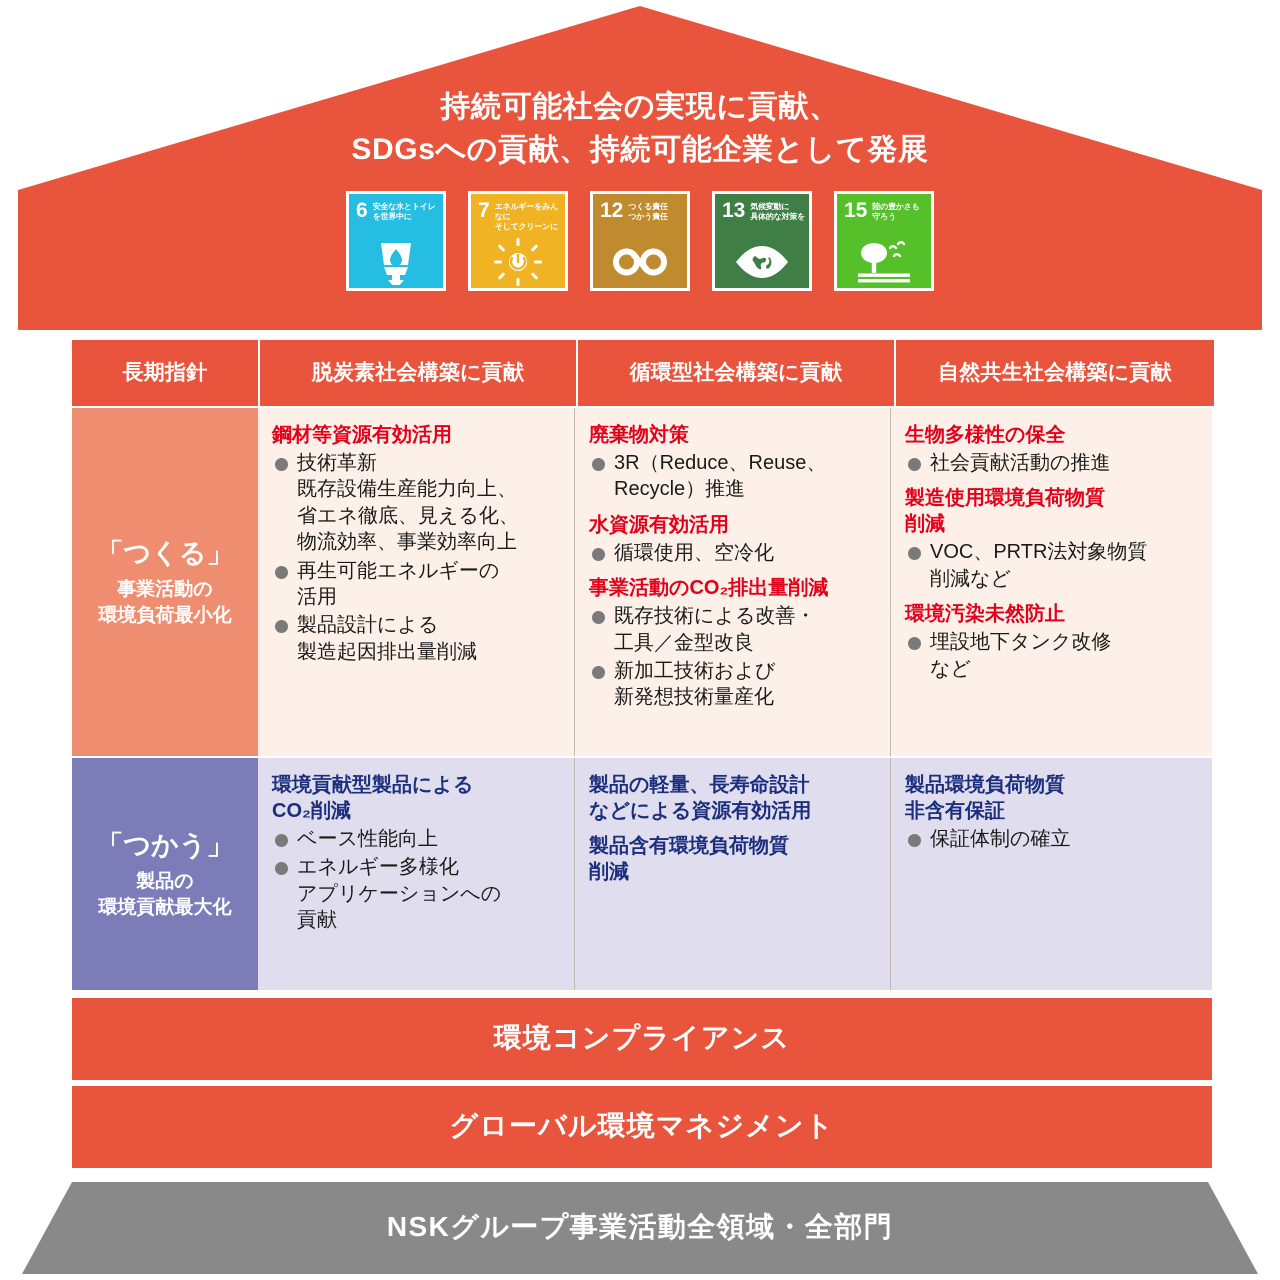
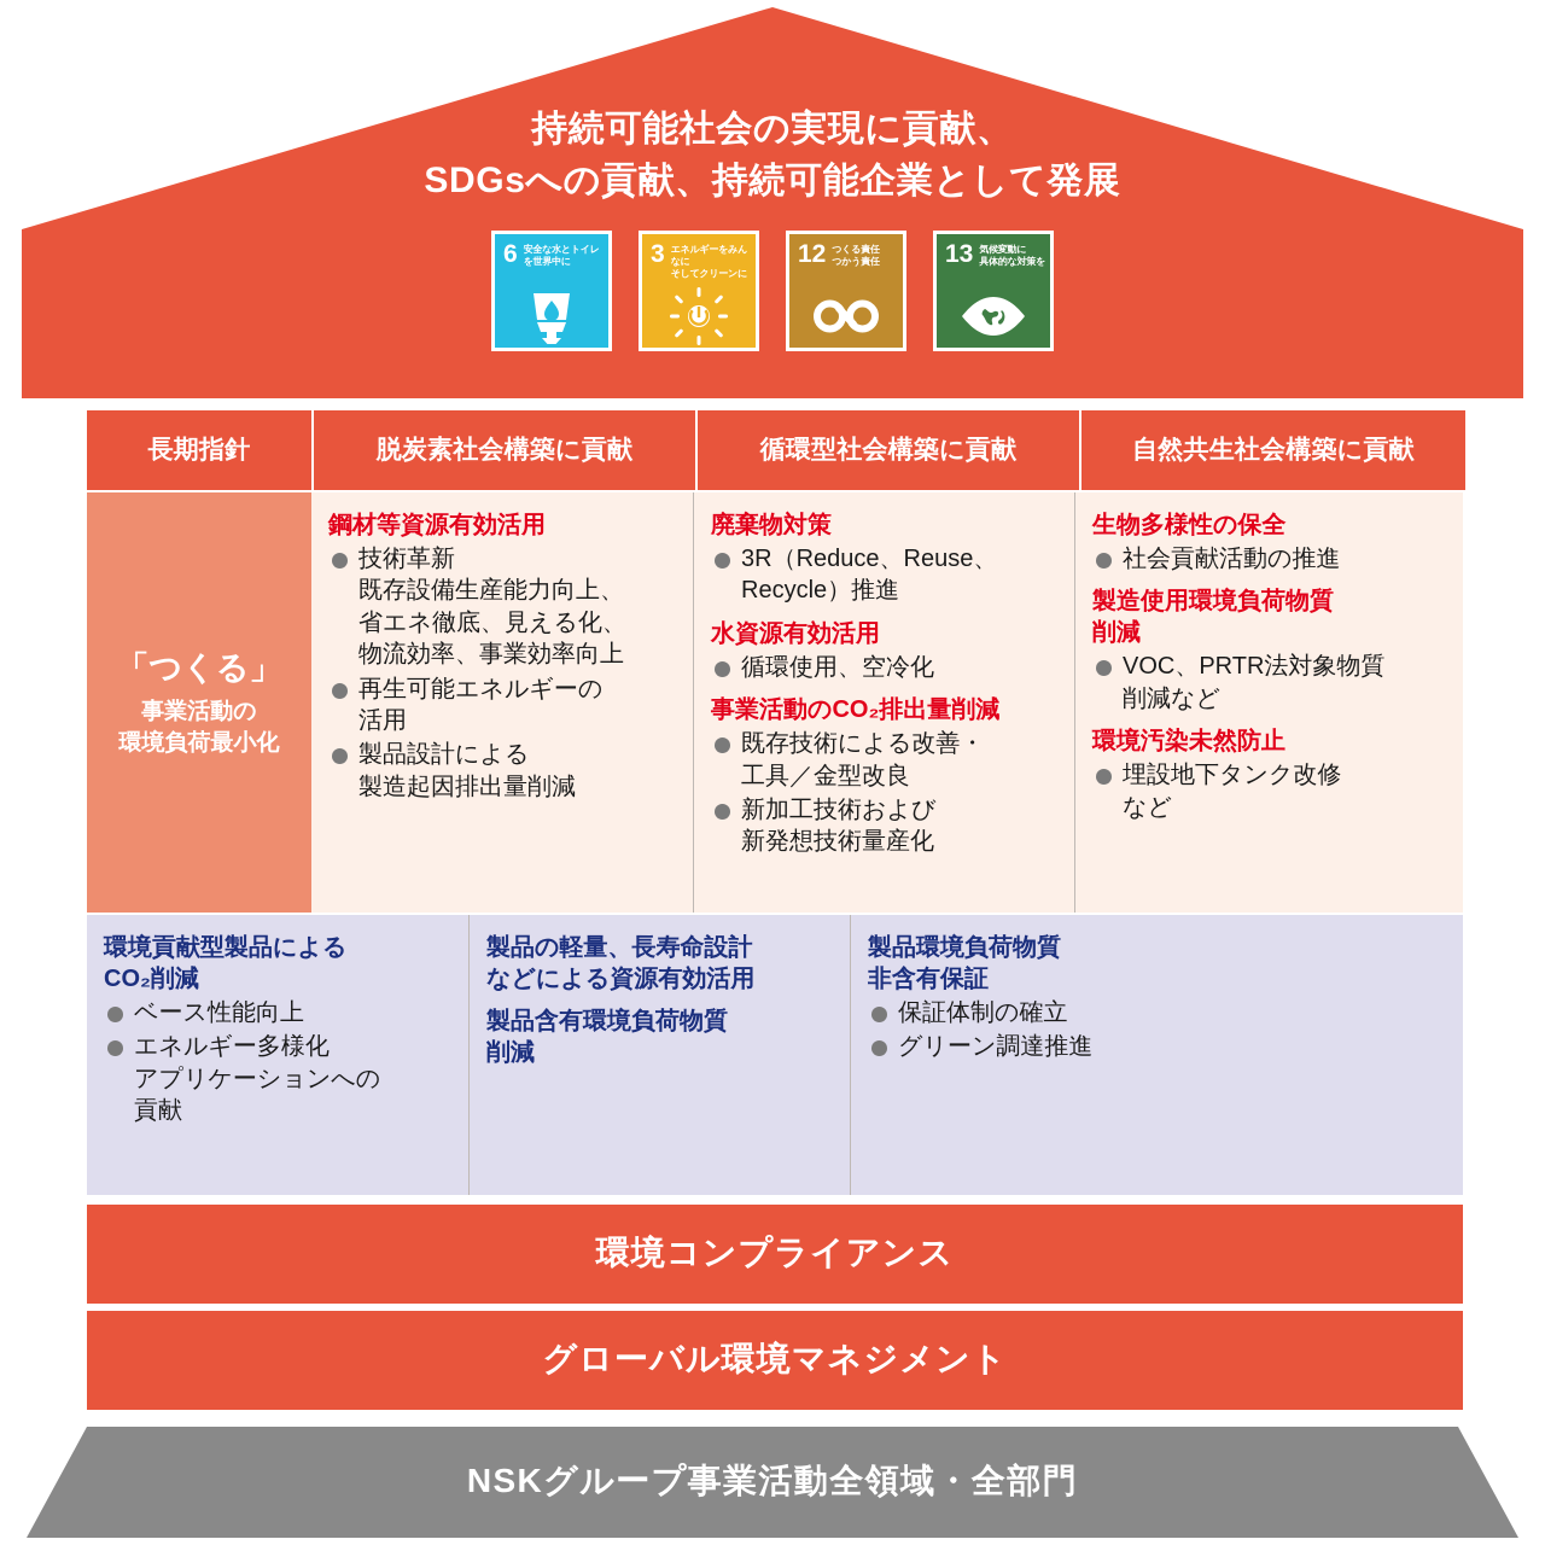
  持続可能社会の実現に貢献、
  SDGsへの貢献、持続可能企業として発展
  6
  安全な水とトイレ
  を世界中に
- 7
+ 3
  エネルギーをみんなに
  そしてクリーンに
  12
  つくる責任
  つかう責任
  13
  気候変動に
  具体的な対策を
- 15
- 陸の豊かさも
- 守ろう
  長期指針
  脱炭素社会構築に貢献
  循環型社会構築に貢献
  自然共生社会構築に貢献
  「つくる」
  事業活動の
  環境負荷最小化
  鋼材等資源有効活用
  技術革新
  既存設備生産能力向上、
  省エネ徹底、見える化、
  物流効率、事業効率向上
  再生可能エネルギーの
  活用
  製品設計による
  製造起因排出量削減
  廃棄物対策
  3R（Reduce、Reuse、
  Recycle）推進
  水資源有効活用
  循環使用、空冷化
  事業活動のCO₂排出量削減
  既存技術による改善・
  工具／金型改良
  新加工技術および
  新発想技術量産化
  生物多様性の保全
  社会貢献活動の推進
  製造使用環境負荷物質
  削減
  VOC、PRTR法対象物質
  削減など
  環境汚染未然防止
  埋設地下タンク改修
  など
- 「つかう」
- 製品の
- 環境貢献最大化
  環境貢献型製品による
  CO₂削減
  ベース性能向上
  エネルギー多様化
  アプリケーションへの
  貢献
  製品の軽量、長寿命設計
  などによる資源有効活用
  製品含有環境負荷物質
  削減
  製品環境負荷物質
  非含有保証
  保証体制の確立
+ グリーン調達推進
  環境コンプライアンス
  グローバル環境マネジメント
  NSKグループ事業活動全領域・全部門
